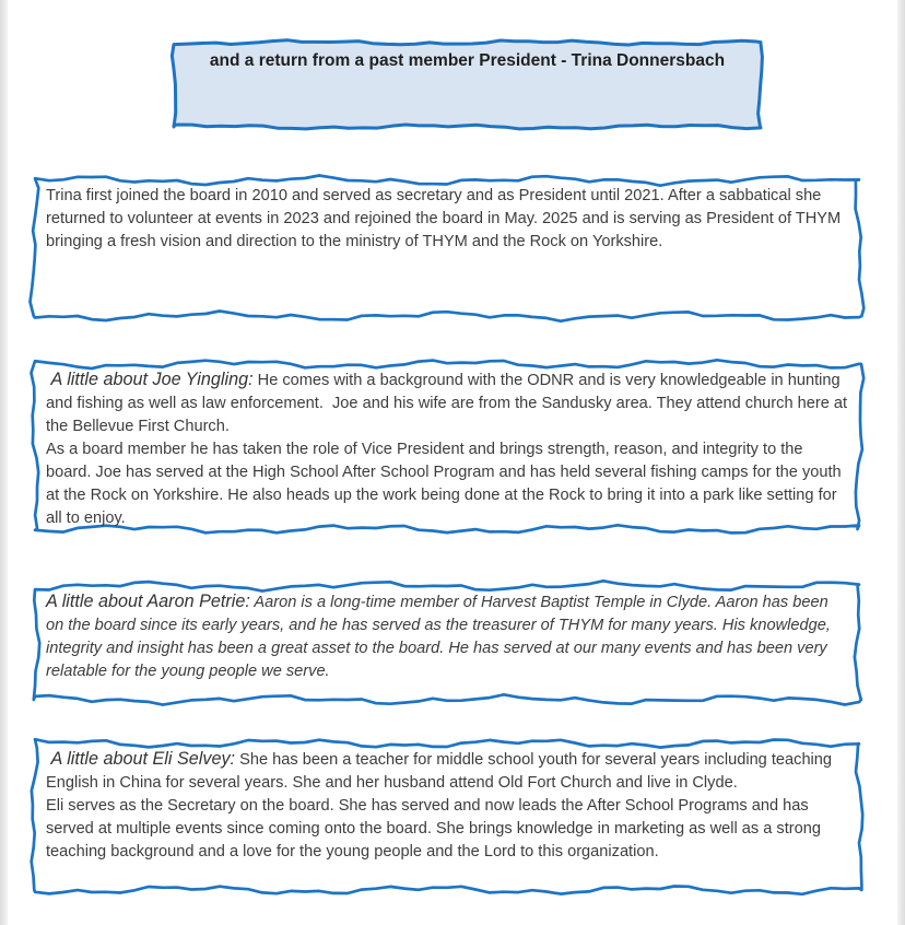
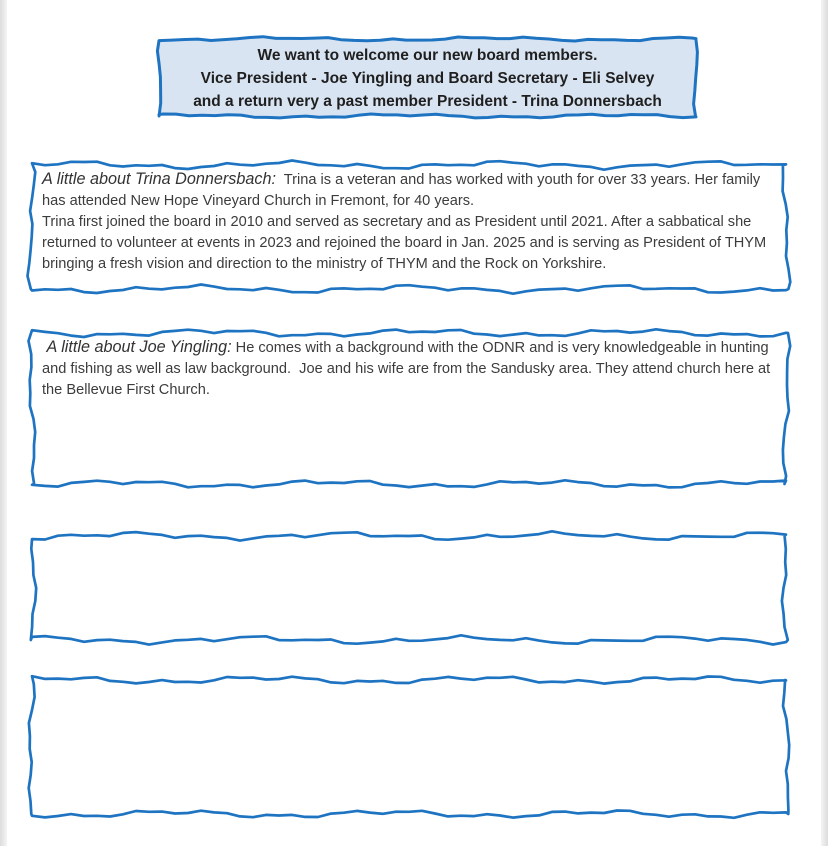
+ We want to welcome our new board members.
+ Vice President - Joe Yingling and Board Secretary - Eli Selvey
- and a return from a past member President - Trina Donnersbach
+ and a return very a past member President - Trina Donnersbach
+ A little about Trina Donnersbach: Trina is a veteran and has worked with youth for over 33 years. Her family has attended New Hope Vineyard Church in Fremont, for 40 years.
- Trina first joined the board in 2010 and served as secretary and as President until 2021. After a sabbatical she returned to volunteer at events in 2023 and rejoined the board in May. 2025 and is serving as President of THYM bringing a fresh vision and direction to the ministry of THYM and the Rock on Yorkshire.
+ Trina first joined the board in 2010 and served as secretary and as President until 2021. After a sabbatical she returned to volunteer at events in 2023 and rejoined the board in Jan. 2025 and is serving as President of THYM bringing a fresh vision and direction to the ministry of THYM and the Rock on Yorkshire.
- A little about Joe Yingling: He comes with a background with the ODNR and is very knowledgeable in hunting and fishing as well as law enforcement. Joe and his wife are from the Sandusky area. They attend church here at the Bellevue First Church.
+ A little about Joe Yingling: He comes with a background with the ODNR and is very knowledgeable in hunting and fishing as well as law background. Joe and his wife are from the Sandusky area. They attend church here at the Bellevue First Church.
- As a board member he has taken the role of Vice President and brings strength, reason, and integrity to the board. Joe has served at the High School After School Program and has held several fishing camps for the youth at the Rock on Yorkshire. He also heads up the work being done at the Rock to bring it into a park like setting for all to enjoy.
- A little about Aaron Petrie: Aaron is a long-time member of Harvest Baptist Temple in Clyde. Aaron has been on the board since its early years, and he has served as the treasurer of THYM for many years. His knowledge, integrity and insight has been a great asset to the board. He has served at our many events and has been very relatable for the young people we serve.
- A little about Eli Selvey: She has been a teacher for middle school youth for several years including teaching English in China for several years. She and her husband attend Old Fort Church and live in Clyde.
- Eli serves as the Secretary on the board. She has served and now leads the After School Programs and has served at multiple events since coming onto the board. She brings knowledge in marketing as well as a strong teaching background and a love for the young people and the Lord to this organization.
